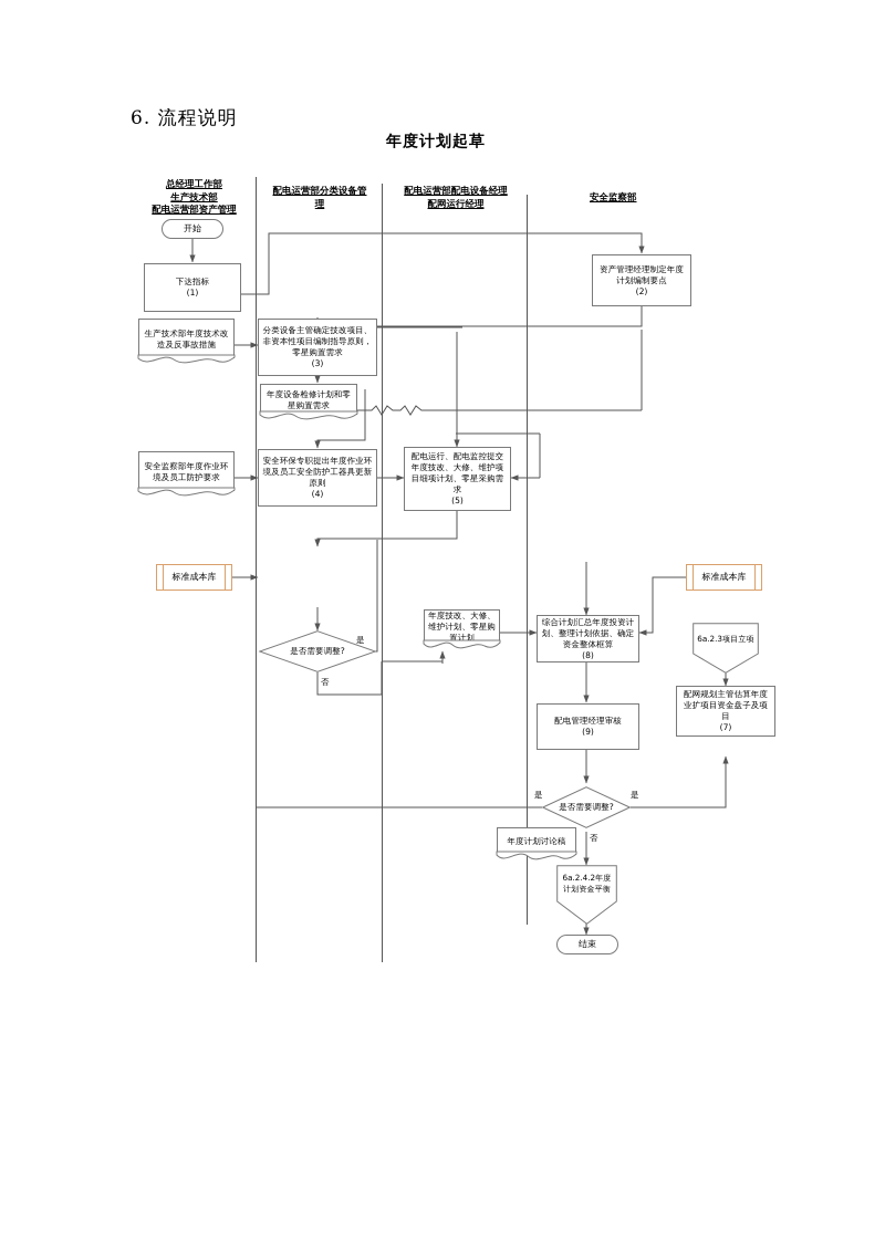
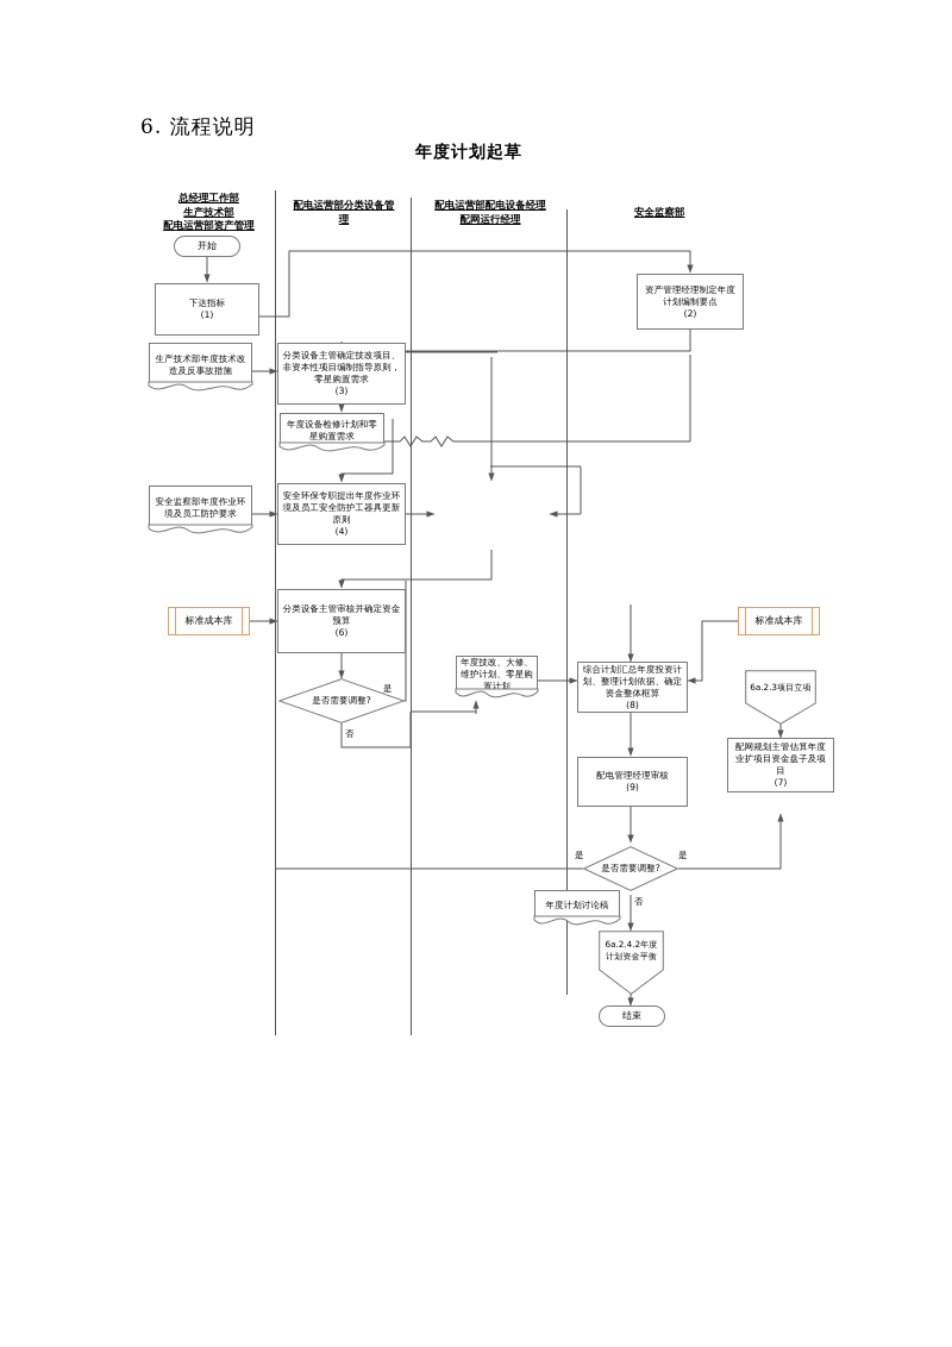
  6. 流程说明
  年度计划起草
  总经理工作部
  生产技术部
  配电运营部资产管理
  配电运营部分类设备管
  理
  配电运营部配电设备经理
  配网运行经理
  安全监察部
  开始
  下达指标
  (1)
  资产管理经理制定年度计划编制要点
  (2)
  生产技术部年度技术改造及反事故措施
  分类设备主管确定技改项目、非资本性项目编制指导原则，零星购置需求
  (3)
  年度设备检修计划和零星购置需求
  安全监察部年度作业环境及员工防护要求
  安全环保专职提出年度作业环境及员工安全防护工器具更新原则
  (4)
- 配电运行、配电监控提交年度技改、大修、维护项目细项计划、零星采购需求
- (5)
  标准成本库
+ 分类设备主管审核并确定资金预算
+ (6)
  是否需要调整?
  是
  否
  年度技改、大修、维护计划、零星购置计划
  综合计划汇总年度投资计划、整理计划依据、确定资金整体框算
  (8)
  标准成本库
  6a.2.3项目立项
  配网规划主管估算年度业扩项目资金盘子及项目
  (7)
  配电管理经理审核
  (9)
  是否需要调整?
  是
  是
  否
  年度计划讨论稿
  6a.2.4.2年度计划资金平衡
  结束
